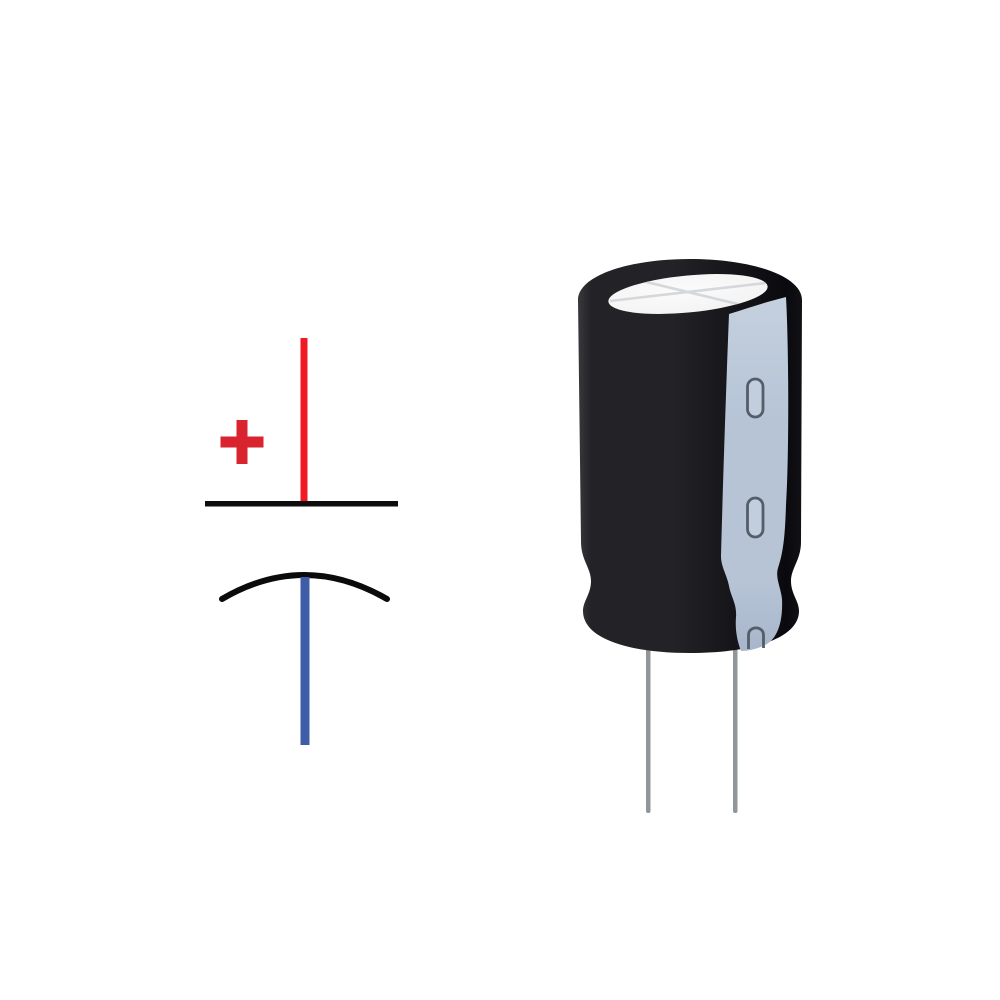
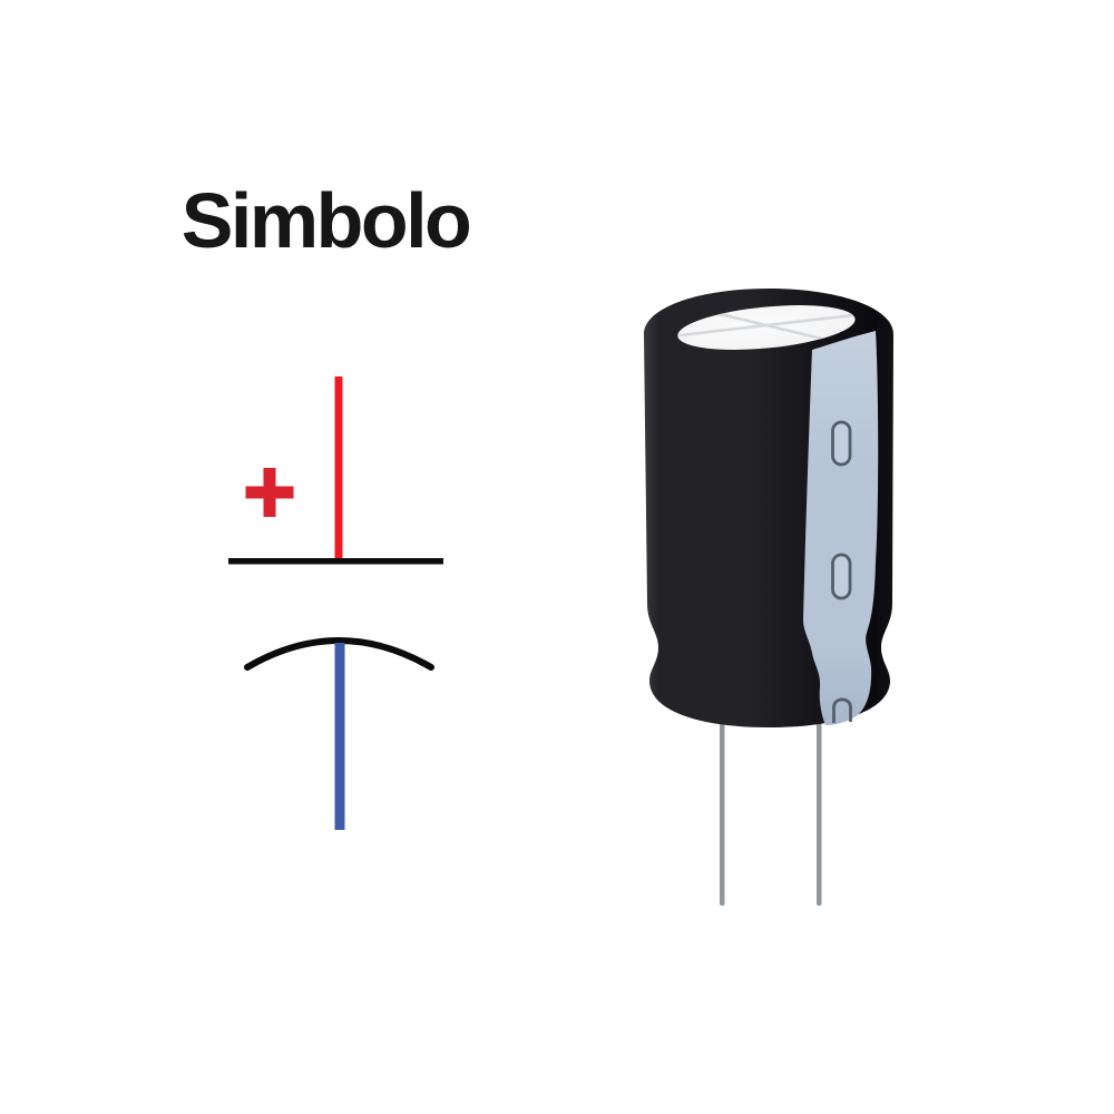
+ Simbolo
